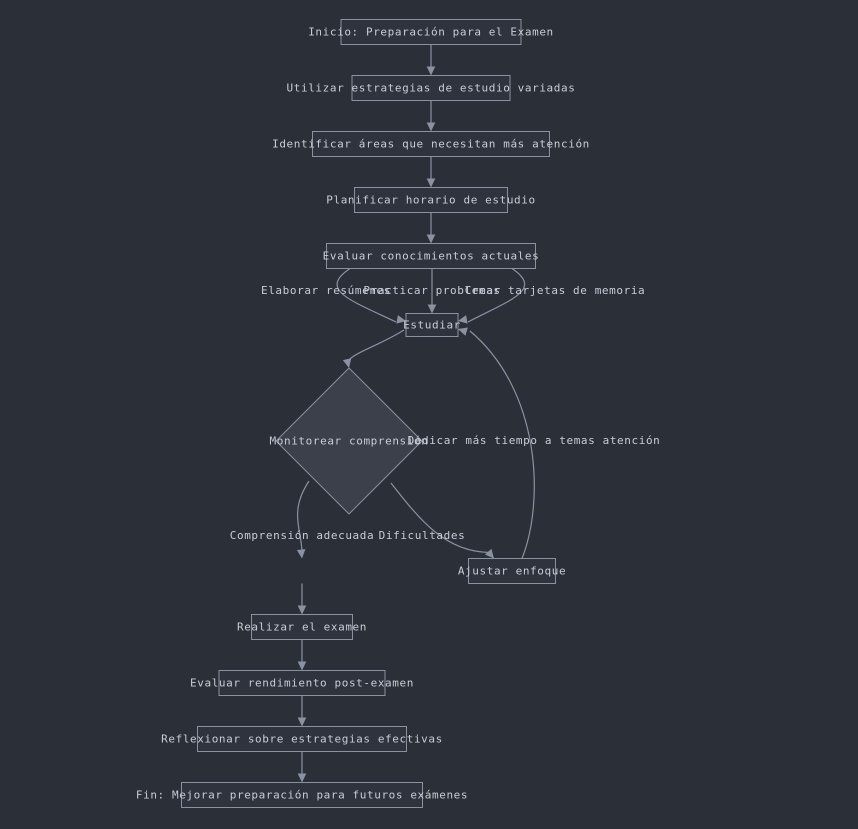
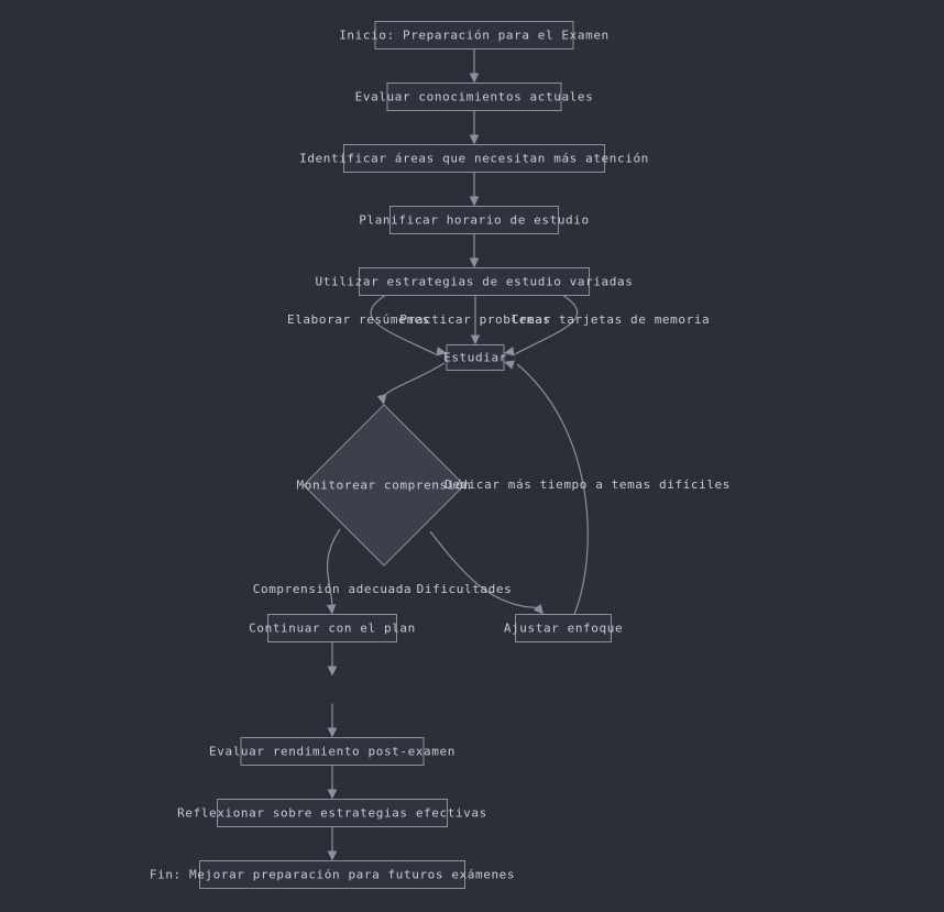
  Inicio: Preparación para el Examen
- Utilizar estrategias de estudio variadas
+ Evaluar conocimientos actuales
  Identificar áreas que necesitan más atención
  Planificar horario de estudio
- Evaluar conocimientos actuales
+ Utilizar estrategias de estudio variadas
  Estudiar
  Monitorear comprensión
+ Continuar con el plan
  Ajustar enfoque
- Realizar el examen
  Evaluar rendimiento post-examen
  Reflexionar sobre estrategias efectivas
  Fin: Mejorar preparación para futuros exámenes
  Elaborar resúmenes
  Practicar problemas
  Crear tarjetas de memoria
  Comprensión adecuada
  Dificultades
- Dedicar más tiempo a temas atención
+ Dedicar más tiempo a temas difíciles
